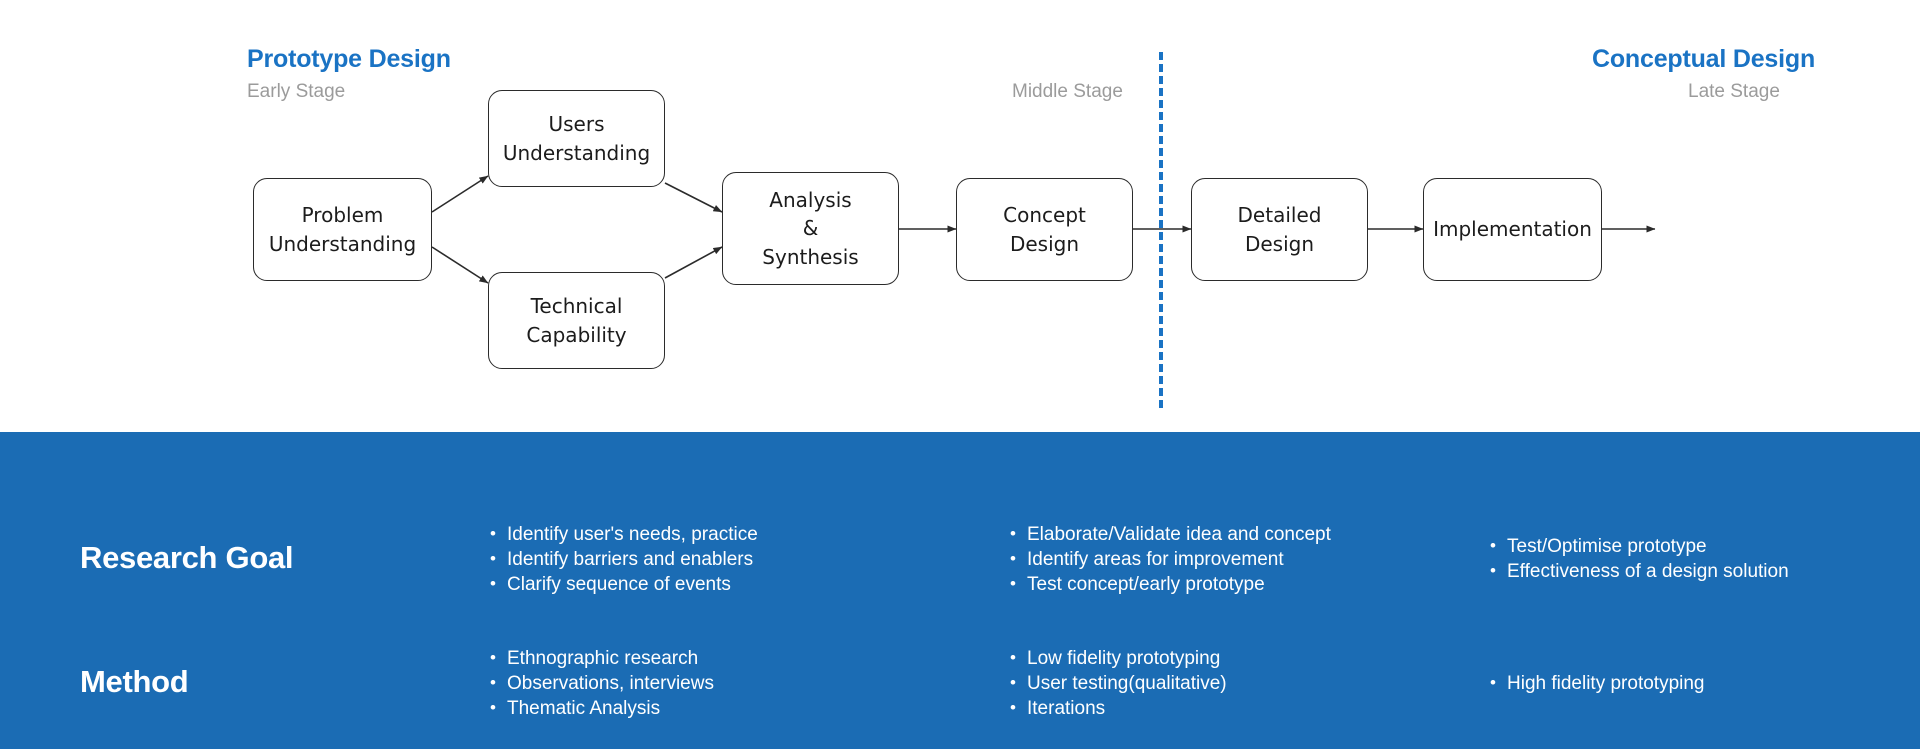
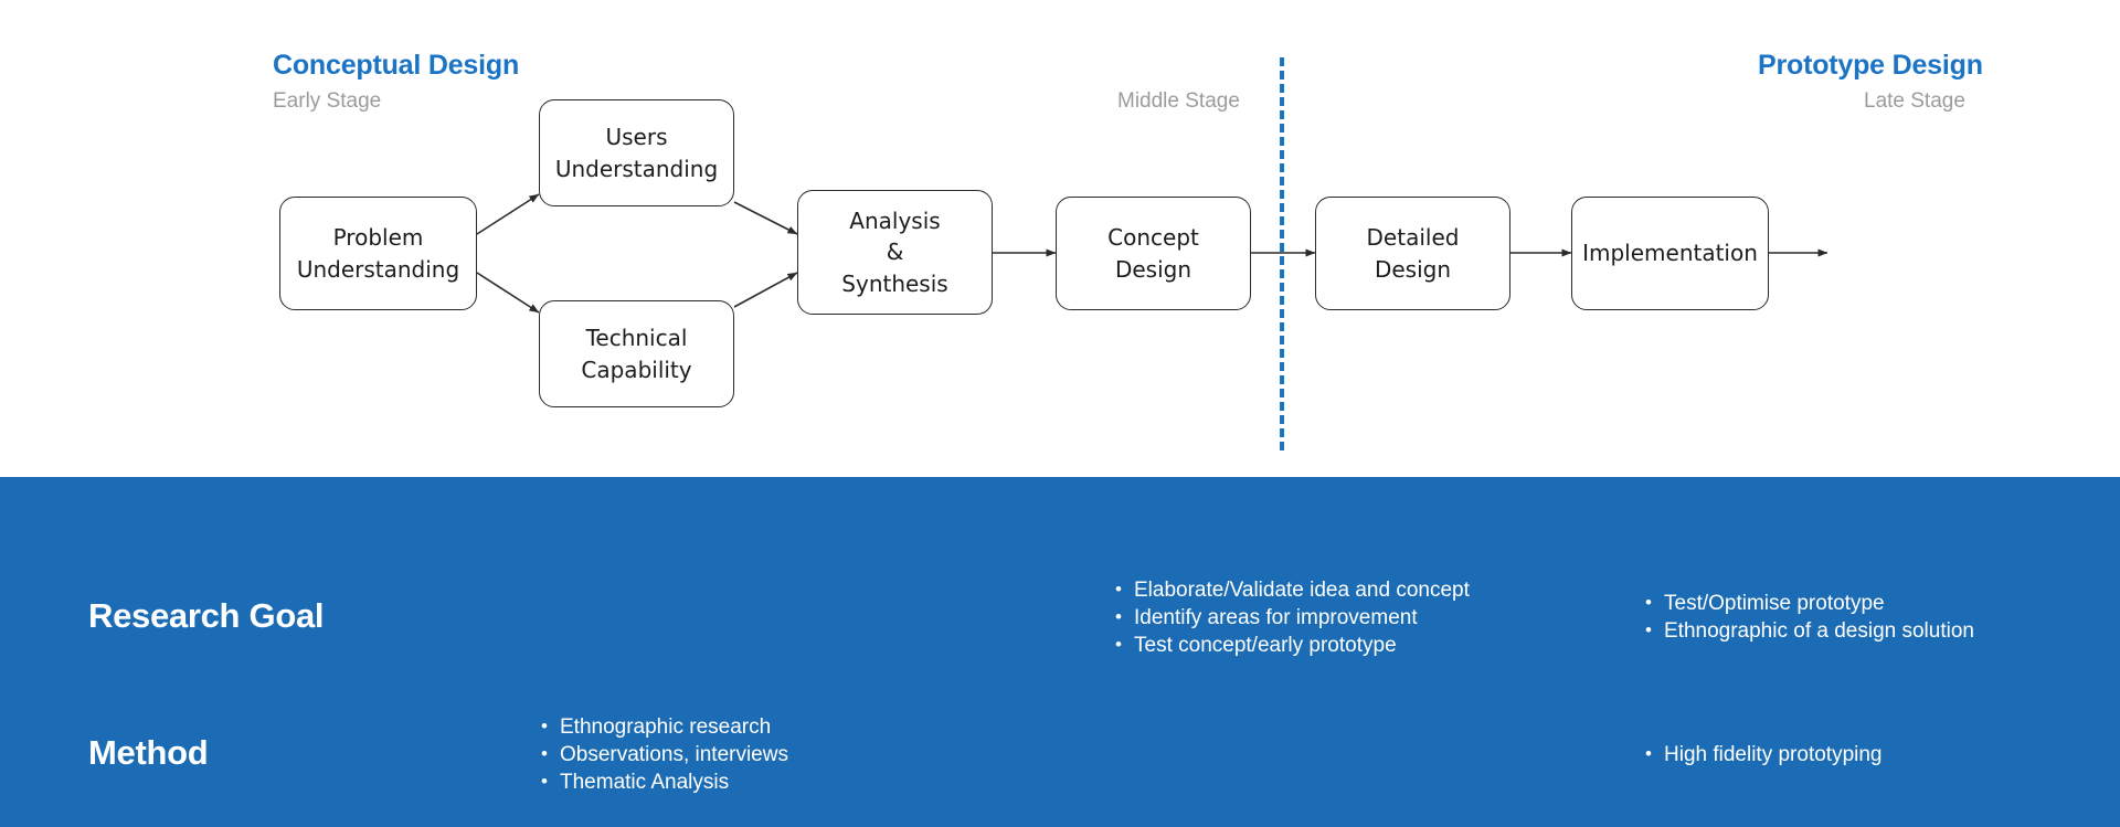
- Prototype Design
+ Conceptual Design
  Early Stage
  Middle Stage
- Conceptual Design
+ Prototype Design
  Late Stage
  Problem
  Understanding
  Users
  Understanding
  Technical
  Capability
  Analysis
  &
  Synthesis
  Concept
  Design
  Detailed
  Design
  Implementation
  Research Goal
  Method
- Identify user's needs, practice
- Identify barriers and enablers
- Clarify sequence of events
  Elaborate/Validate idea and concept
  Identify areas for improvement
  Test concept/early prototype
  Test/Optimise prototype
- Effectiveness of a design solution
+ Ethnographic of a design solution
  Ethnographic research
  Observations, interviews
  Thematic Analysis
- Low fidelity prototyping
- User testing(qualitative)
- Iterations
  High fidelity prototyping
